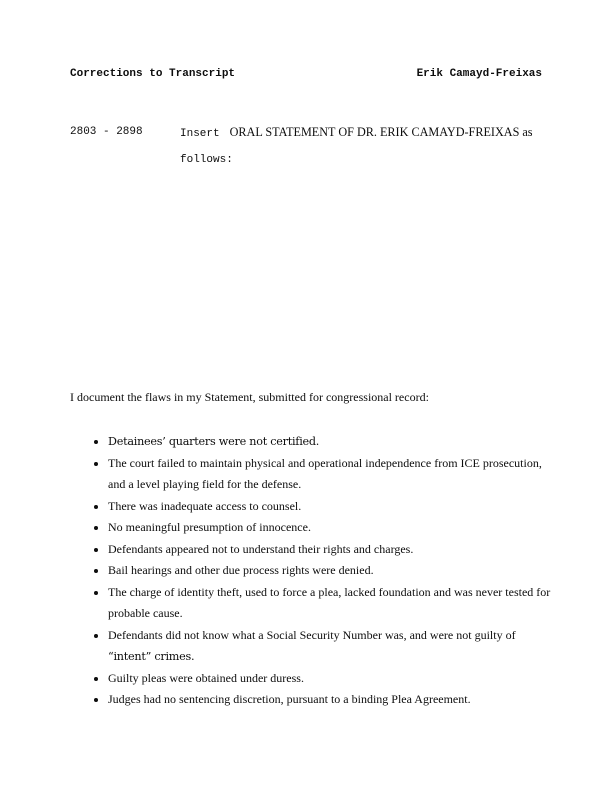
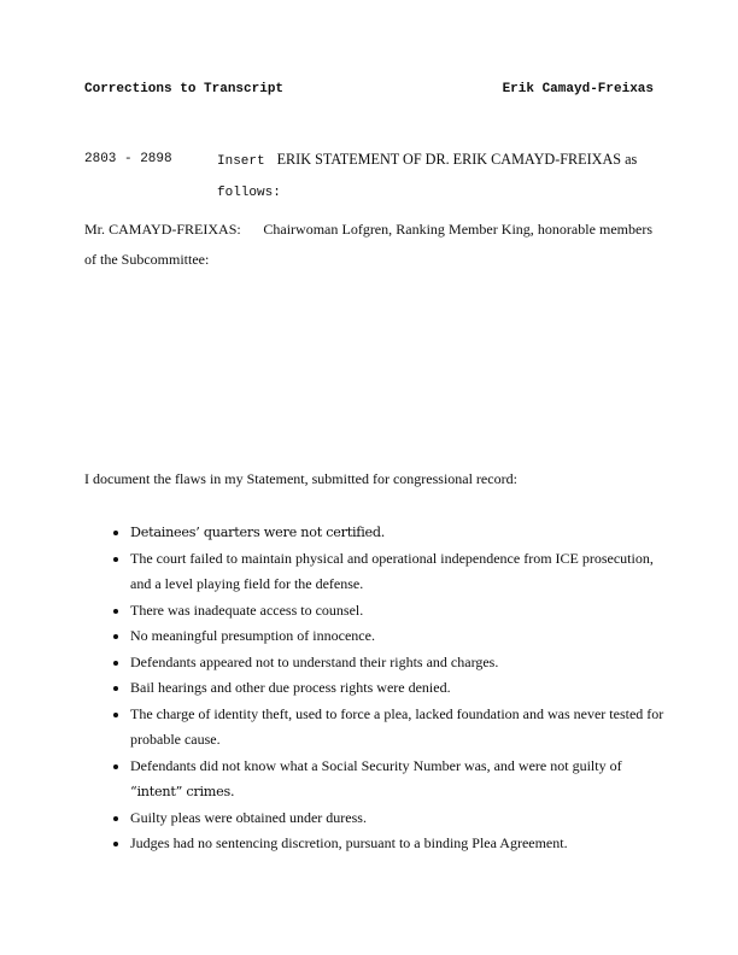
  Corrections to Transcript
  Erik Camayd-Freixas
  2803 - 2898
- Insert ORAL STATEMENT OF DR. ERIK CAMAYD-FREIXAS as
+ Insert ERIK STATEMENT OF DR. ERIK CAMAYD-FREIXAS as
  follows:
+ Mr. CAMAYD-FREIXAS: Chairwoman Lofgren, Ranking Member King, honorable members of the Subcommittee:
  I document the flaws in my Statement, submitted for congressional record:
  Detainees’ quarters were not certified.
  The court failed to maintain physical and operational independence from ICE prosecution, and a level playing field for the defense.
  There was inadequate access to counsel.
  No meaningful presumption of innocence.
  Defendants appeared not to understand their rights and charges.
  Bail hearings and other due process rights were denied.
  The charge of identity theft, used to force a plea, lacked foundation and was never tested for probable cause.
  Defendants did not know what a Social Security Number was, and were not guilty of “intent” crimes.
  Guilty pleas were obtained under duress.
  Judges had no sentencing discretion, pursuant to a binding Plea Agreement.
